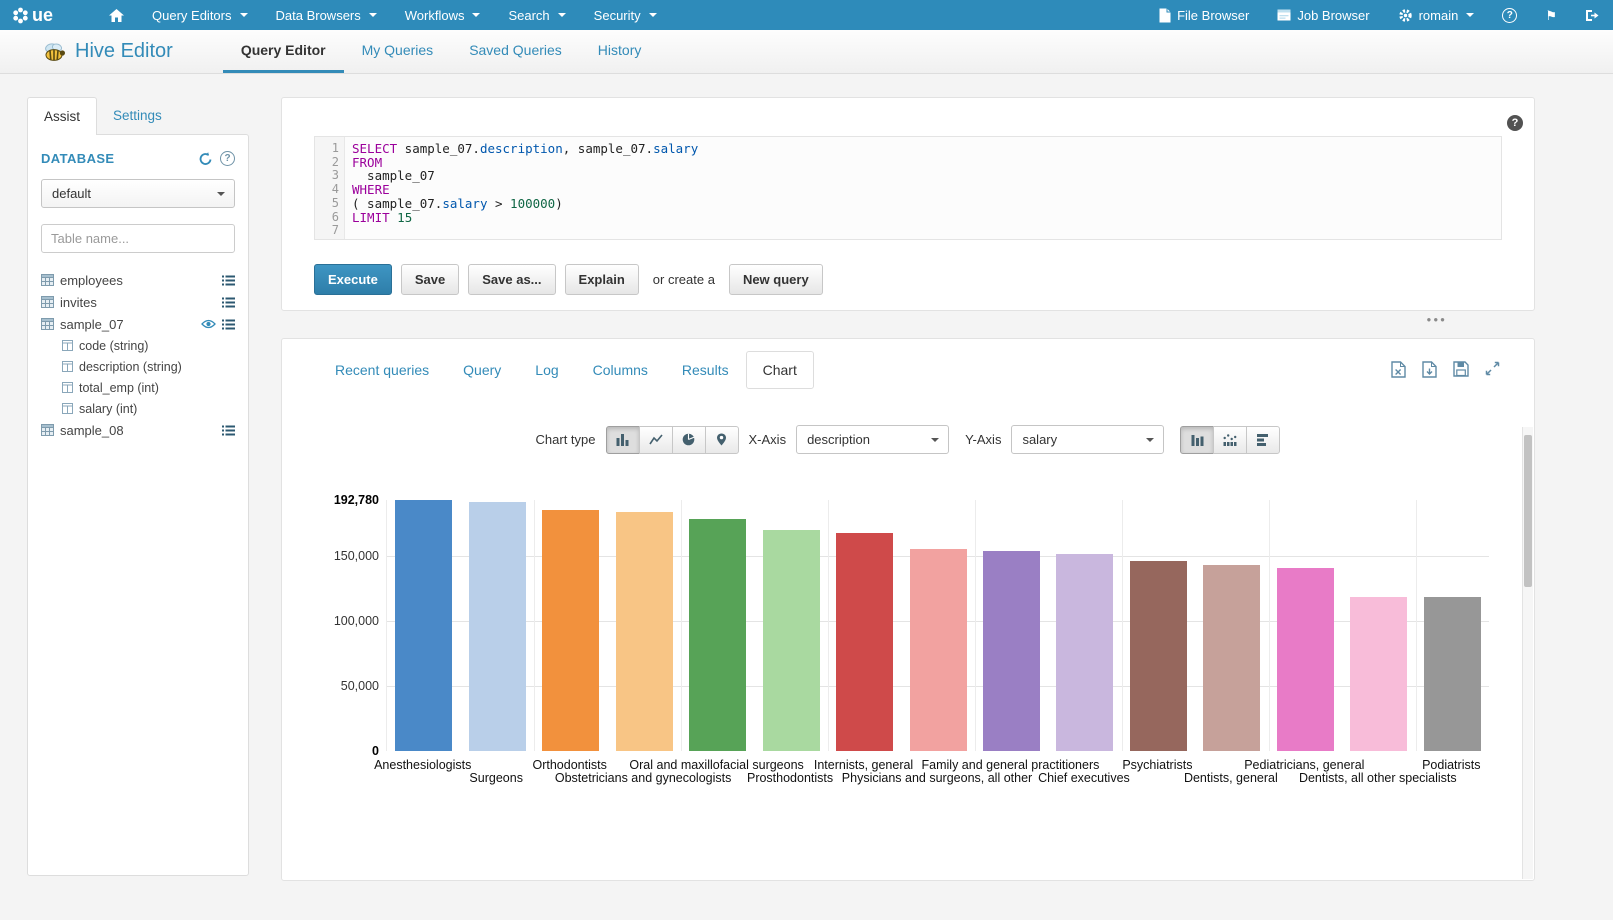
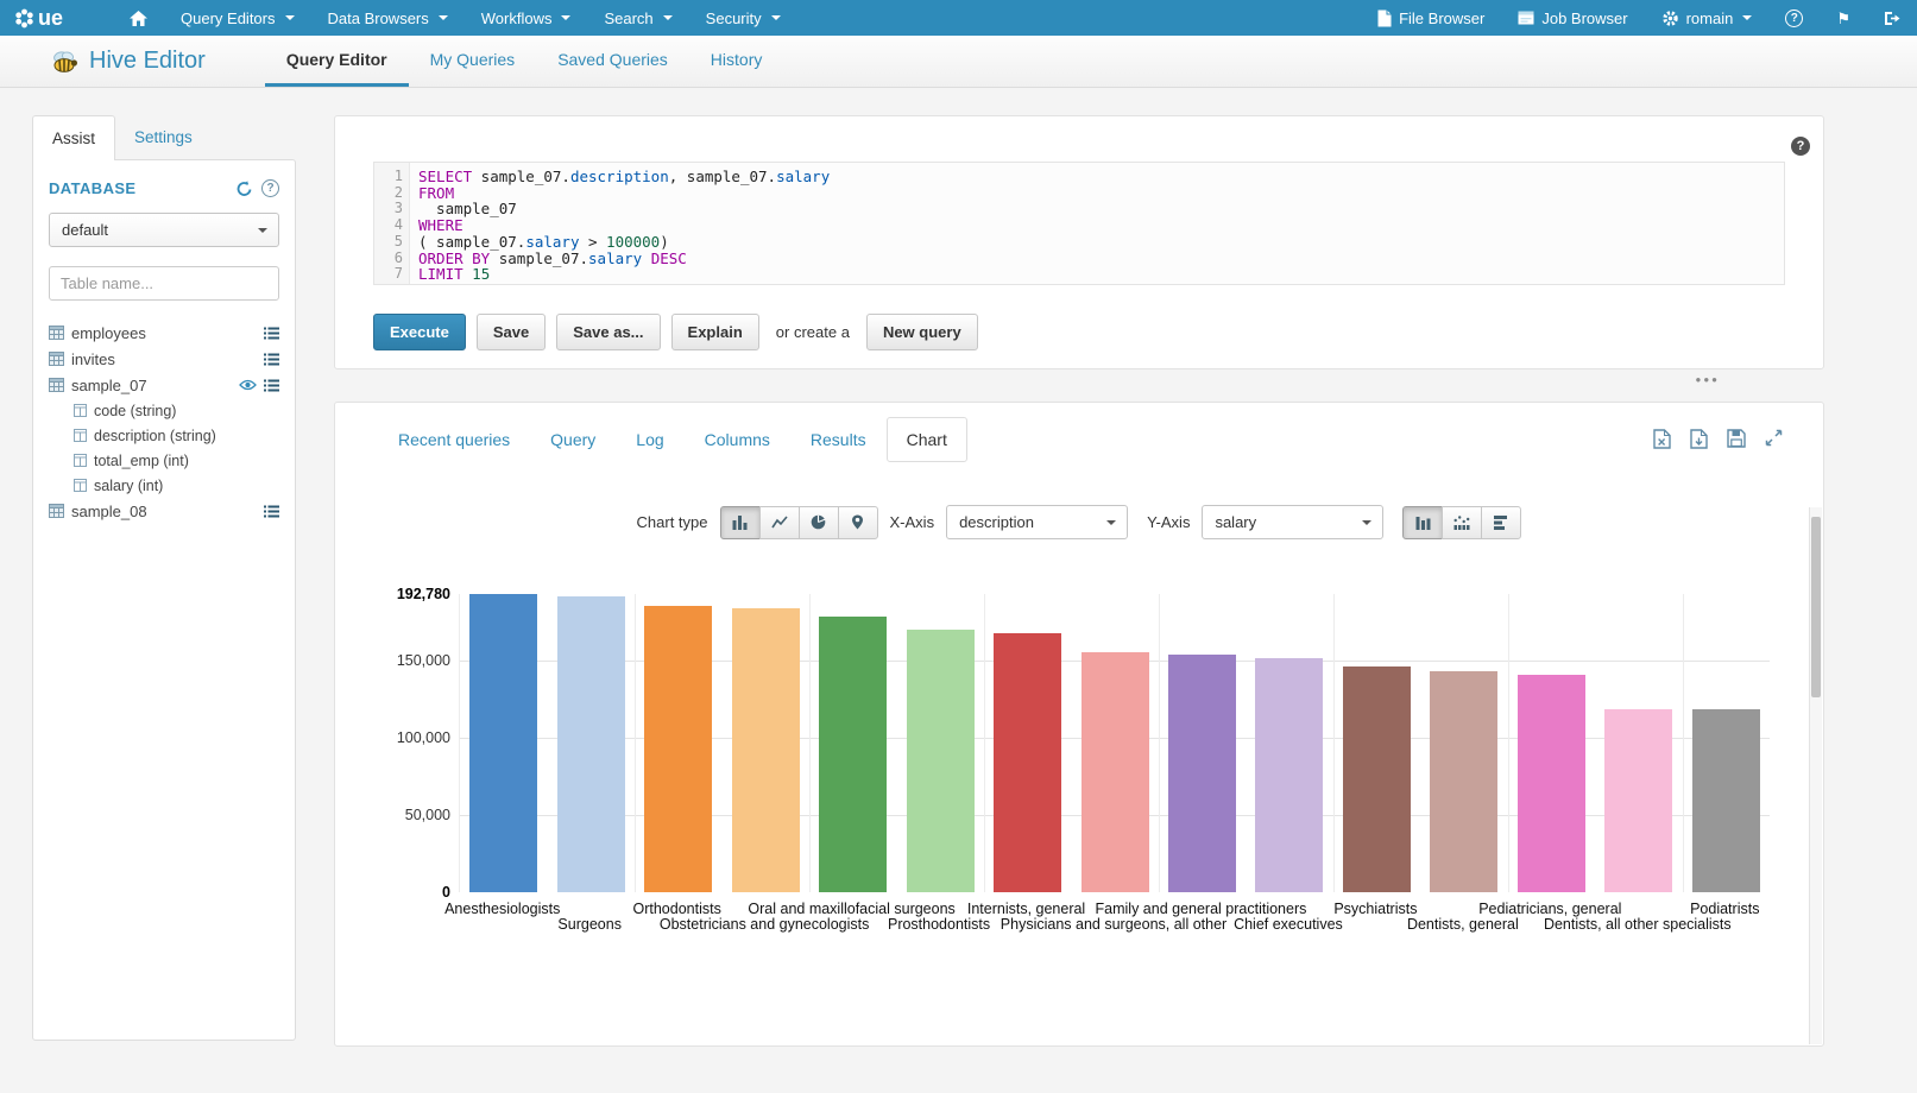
  ue
  Query Editors
  Data Browsers
  Workflows
  Search
  Security
  File Browser
  Job Browser
  romain
  ?
  ⚑
  Hive Editor
  Query Editor
  My Queries
  Saved Queries
  History
  Assist
  Settings
  DATABASE
  ?
  default
  Table name...
  employees
  invites
  sample_07
  code (string)
  description (string)
  total_emp (int)
  salary (int)
  sample_08
  ?
  1
  2
  3
  4
  5
  6
  7
  SELECT sample_07.description, sample_07.salary
  FROM
  sample_07
  WHERE
  ( sample_07.salary > 100000)
+ ORDER BY sample_07.salary DESC
  LIMIT 15
  Execute
  Save
  Save as...
  Explain
  or create a
  New query
  ●●●
  Recent queries
  Query
  Log
  Columns
  Results
  Chart
  Chart type
  X-Axis
  description
  Y-Axis
  salary
  192,780
  150,000
  100,000
  50,000
  0
  Anesthesiologists
  Surgeons
  Orthodontists
  Obstetricians and gynecologists
  Oral and maxillofacial surgeons
  Prosthodontists
  Internists, general
  Physicians and surgeons, all other
  Family and general practitioners
  Chief executives
  Psychiatrists
  Dentists, general
  Pediatricians, general
  Dentists, all other specialists
  Podiatrists
